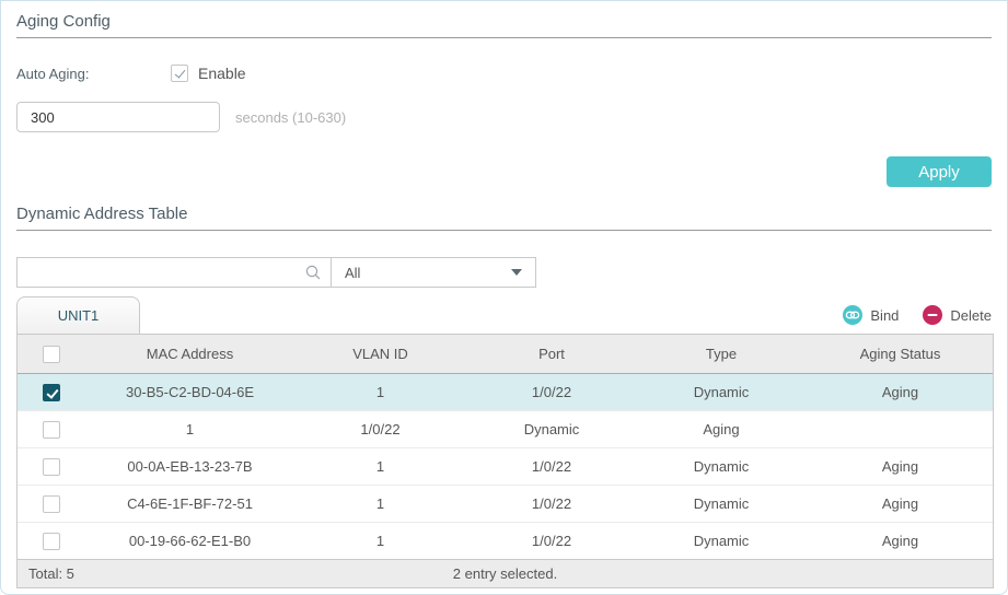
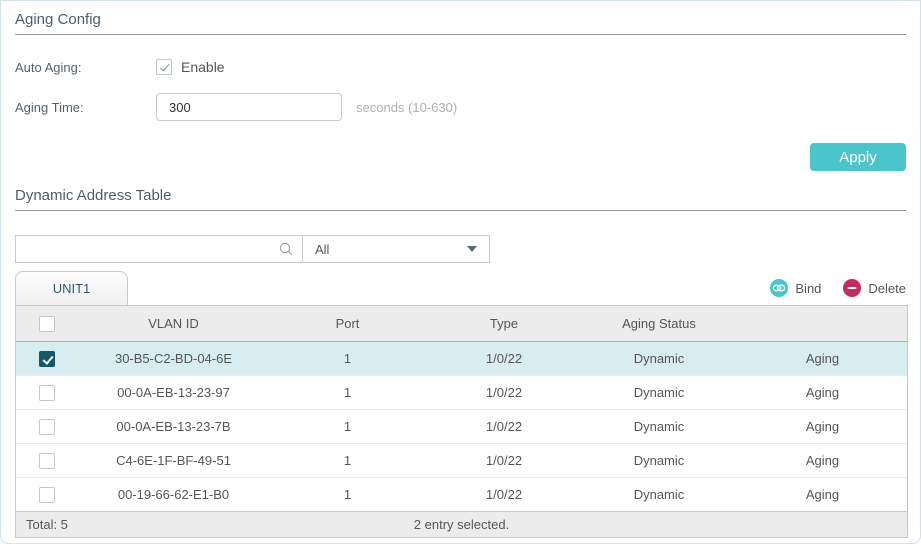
  Aging Config
  Auto Aging:
  Enable
+ Aging Time:
  300
  seconds (10-630)
  Apply
  Dynamic Address Table
  All
  UNIT1
  Bind
  Delete
- MAC Address
  VLAN ID
  Port
  Type
  Aging Status
  30-B5-C2-BD-04-6E
  1
  1/0/22
  Dynamic
  Aging
+ 00-0A-EB-13-23-97
  1
  1/0/22
  Dynamic
  Aging
  00-0A-EB-13-23-7B
  1
  1/0/22
  Dynamic
  Aging
- C4-6E-1F-BF-72-51
+ C4-6E-1F-BF-49-51
  1
  1/0/22
  Dynamic
  Aging
  00-19-66-62-E1-B0
  1
  1/0/22
  Dynamic
  Aging
  Total: 5
  2 entry selected.
